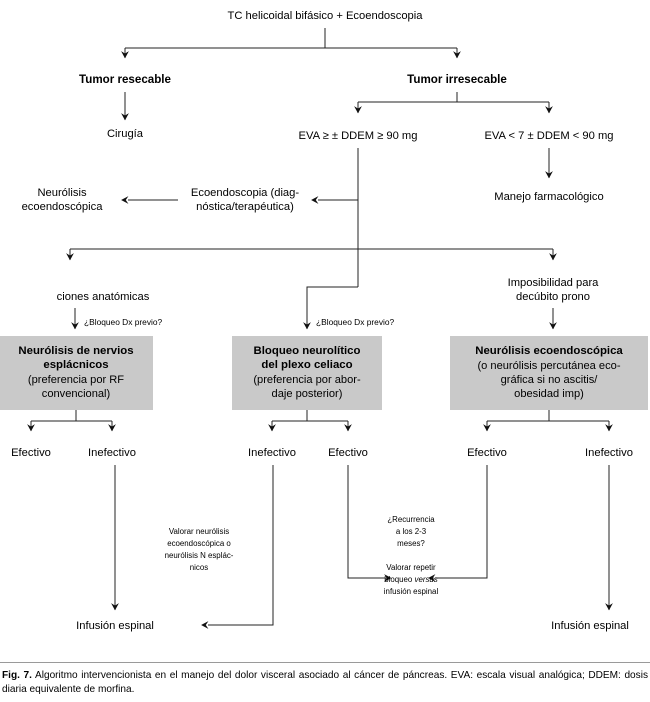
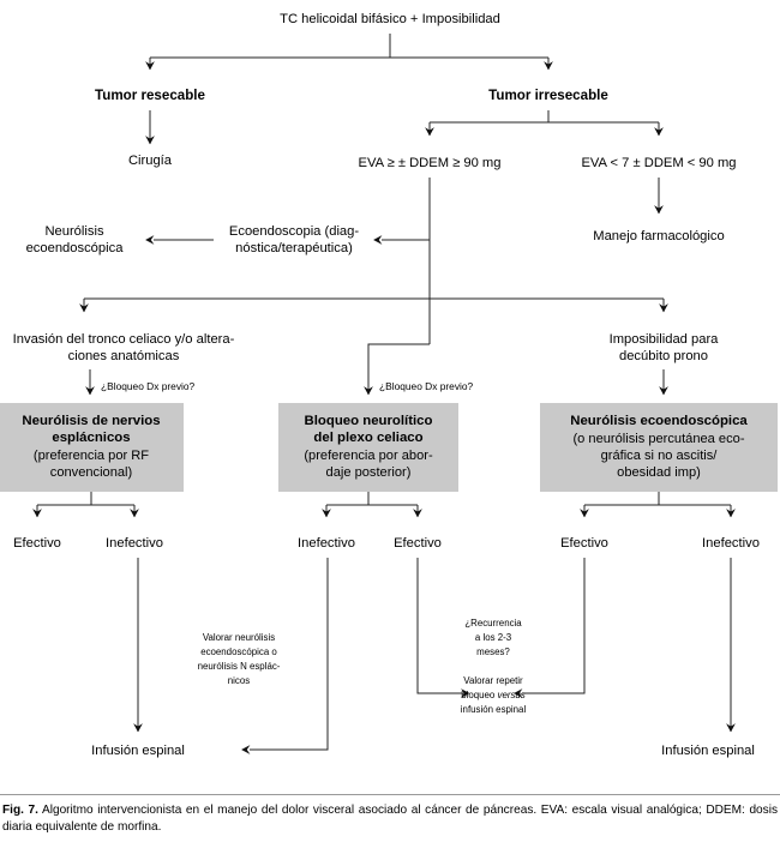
- TC helicoidal bifásico + Ecoendoscopia
+ TC helicoidal bifásico + Imposibilidad
  Tumor resecable
  Tumor irresecable
  Cirugía
  EVA ≥ ± DDEM ≥ 90 mg
  EVA < 7 ± DDEM < 90 mg
  Manejo farmacológico
  Ecoendoscopia (diag-
  nóstica/terapéutica)
  Neurólisis
  ecoendoscópica
+ Invasión del tronco celiaco y/o altera-
  ciones anatómicas
  Imposibilidad para
  decúbito prono
  ¿Bloqueo Dx previo?
  ¿Bloqueo Dx previo?
  Neurólisis de nervios
  esplácnicos
  (preferencia por RF
  convencional)
  Bloqueo neurolítico
  del plexo celiaco
  (preferencia por abor-
  daje posterior)
  Neurólisis ecoendoscópica
  (o neurólisis percutánea eco-
  gráfica si no ascitis/
  obesidad imp)
  Efectivo
  Inefectivo
  Inefectivo
  Efectivo
  Efectivo
  Inefectivo
  Valorar neurólisis
  ecoendoscópica o
  neurólisis N esplác-
  nicos
  Infusión espinal
  ¿Recurrencia
  a los 2-3
  meses?
  Valorar repetir
  bloqueo versus
  infusión espinal
  Infusión espinal
  Fig. 7. Algoritmo intervencionista en el manejo del dolor visceral asociado al cáncer de páncreas. EVA: escala visual analógica; DDEM: dosis diaria equivalente de morfina.
